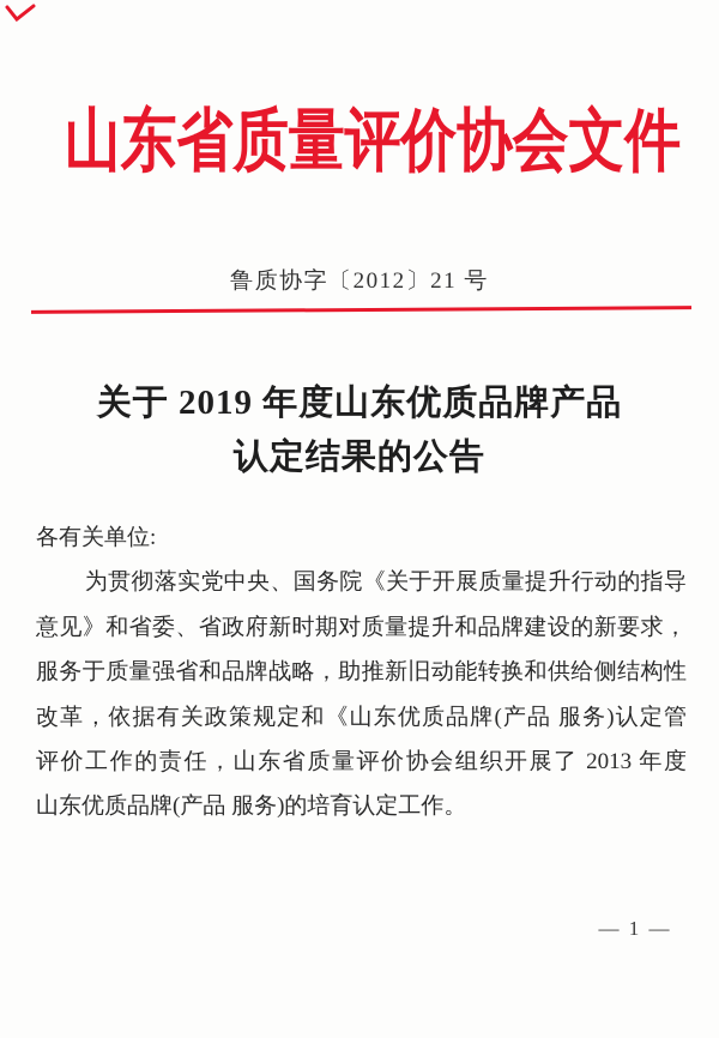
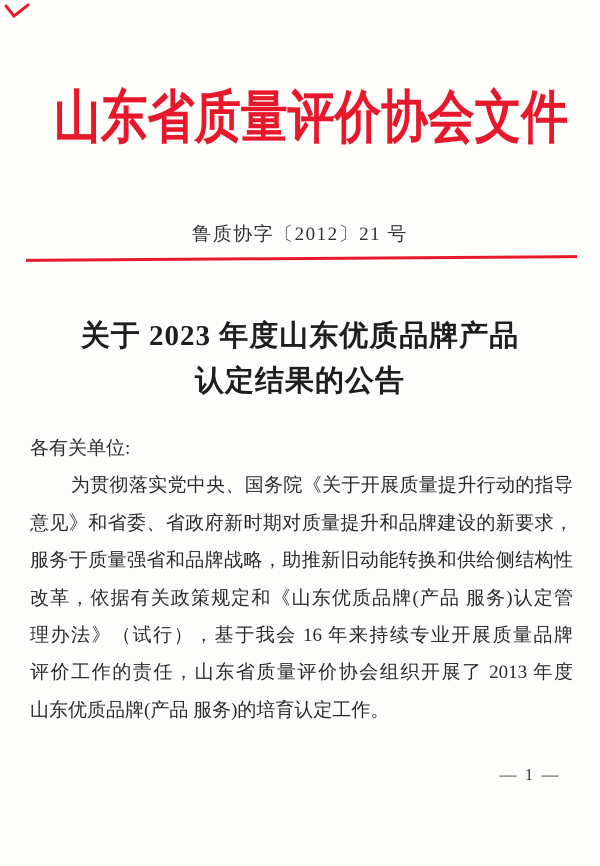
  山东省质量评价协会文件
  鲁质协字〔2012〕21 号
- 关于 2019 年度山东优质品牌产品
+ 关于 2023 年度山东优质品牌产品
  认定结果的公告
  各有关单位:
  为贯彻落实党中央、国务院《关于开展质量提升行动的指导
  意见》和省委、省政府新时期对质量提升和品牌建设的新要求，
  服务于质量强省和品牌战略，助推新旧动能转换和供给侧结构性
  改革，依据有关政策规定和《山东优质品牌(产品 服务)认定管
+ 理办法》（试行），基于我会 16 年来持续专业开展质量品牌
  评价工作的责任，山东省质量评价协会组织开展了 2013 年度
  山东优质品牌(产品 服务)的培育认定工作。
  — 1 —
